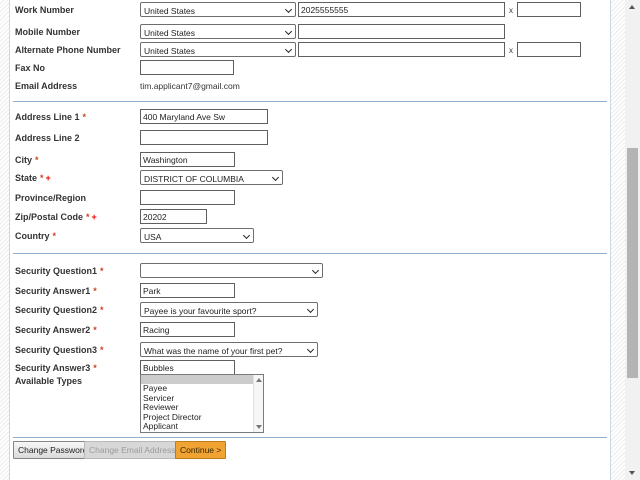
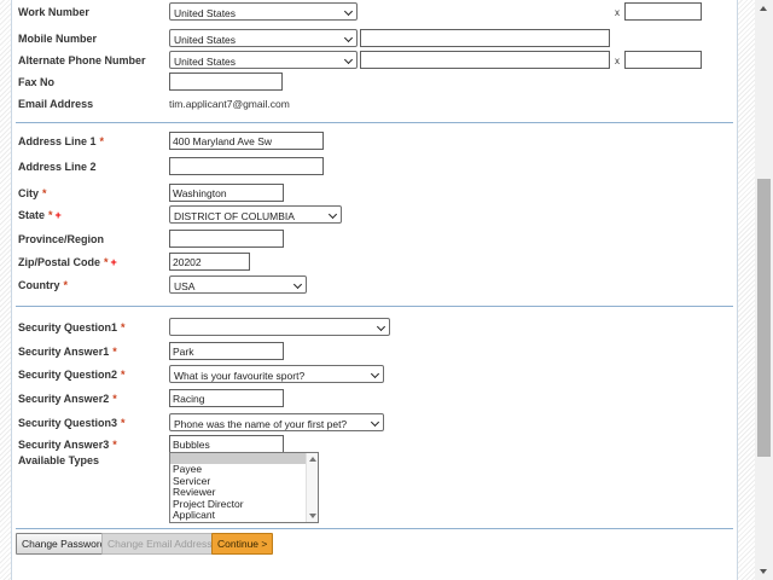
  Work Number
  United States
- 2025555555
  x
  Mobile Number
  United States
  Alternate Phone Number
  United States
  x
  Fax No
  Email Address
  tim.applicant7@gmail.com
  Address Line 1 *
  400 Maryland Ave Sw
  Address Line 2
  City *
  Washington
  State * +
  DISTRICT OF COLUMBIA
  Province/Region
  Zip/Postal Code * +
  20202
  Country *
  USA
  Security Question1 *
  Security Answer1 *
  Park
  Security Question2 *
- Payee is your favourite sport?
+ What is your favourite sport?
  Security Answer2 *
  Racing
  Security Question3 *
- What was the name of your first pet?
+ Phone was the name of your first pet?
  Security Answer3 *
  Bubbles
  Available Types
  Payee
  Servicer
  Reviewer
  Project Director
  Applicant
  Change Passwor
  Change Email Address
  Continue >
